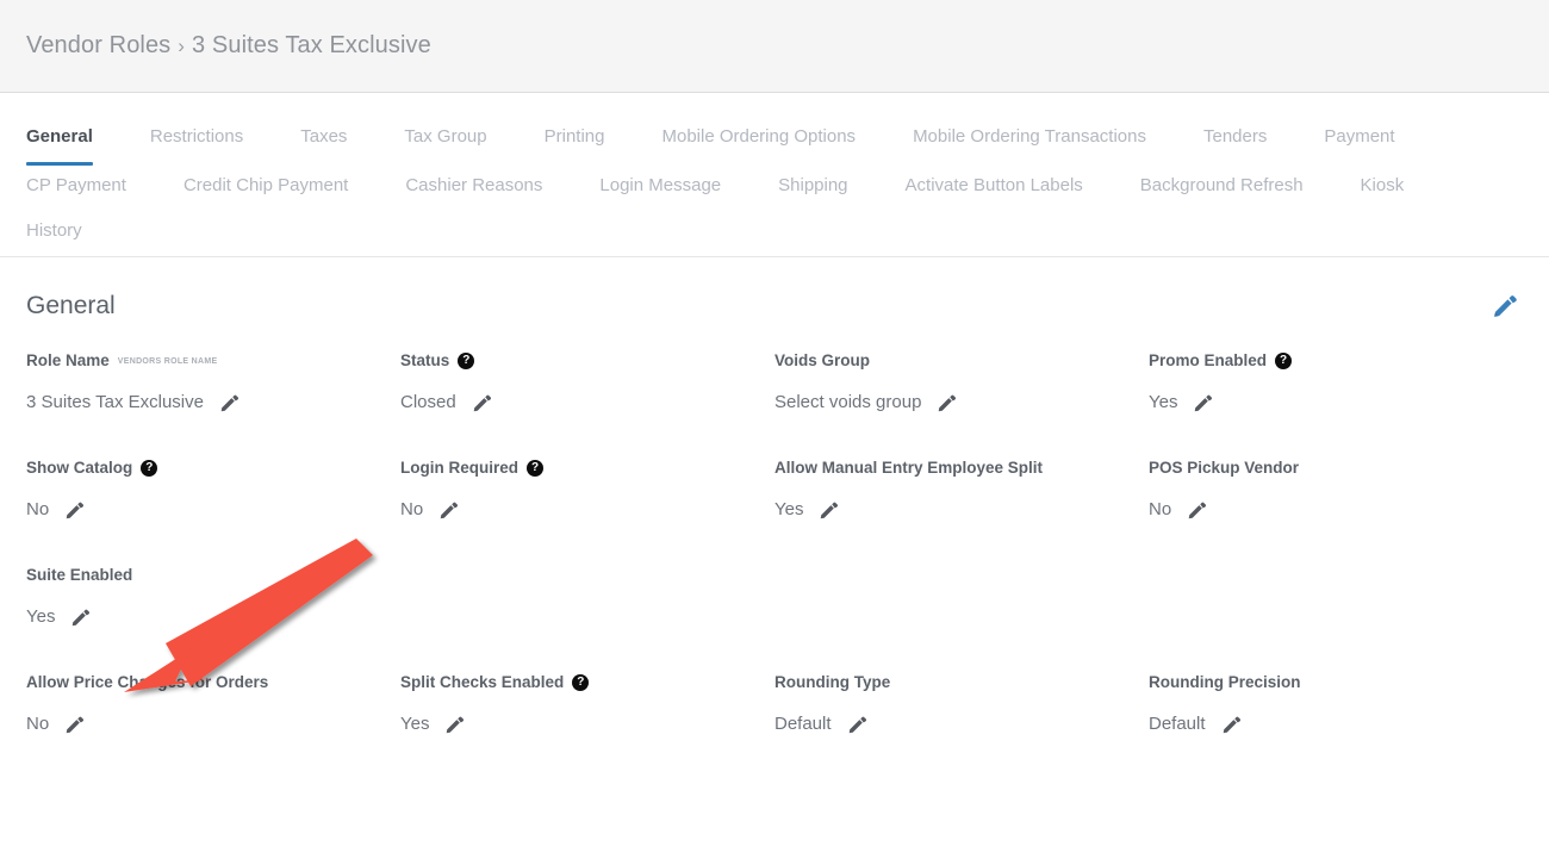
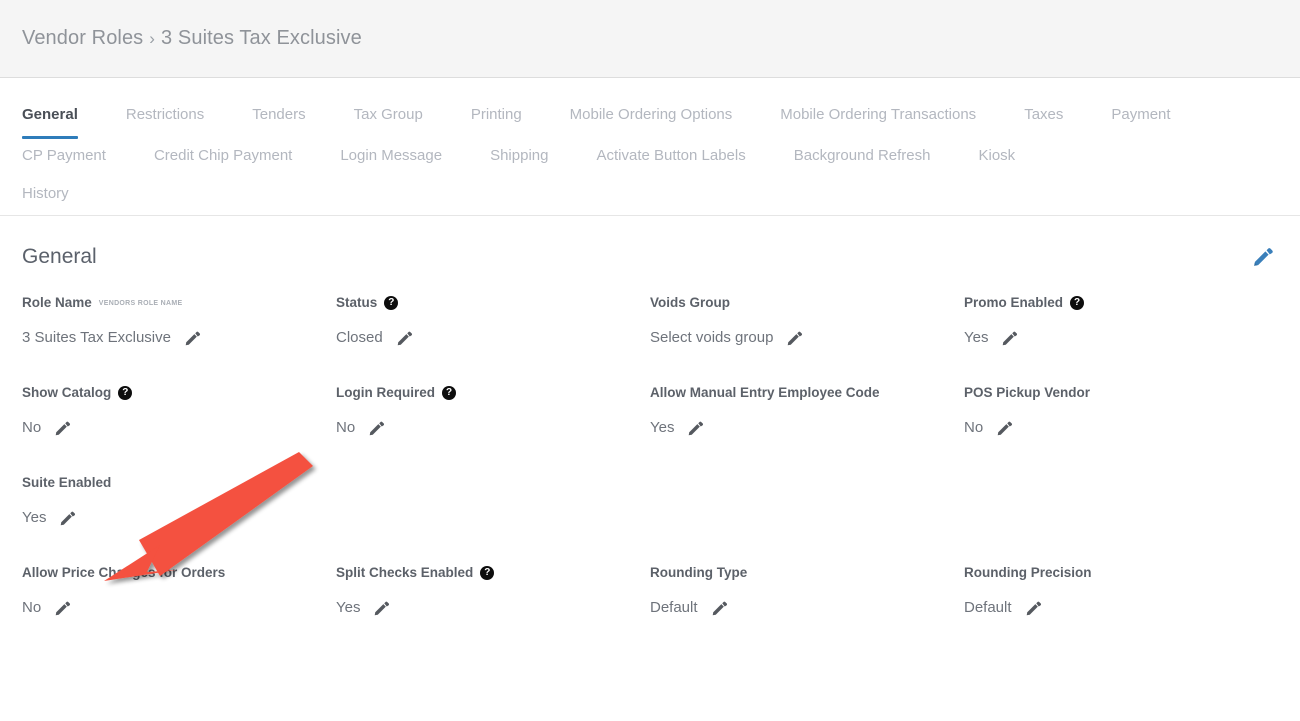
  Vendor Roles
  ›
  3 Suites Tax Exclusive
  General
  Restrictions
- Taxes
+ Tenders
  Tax Group
  Printing
  Mobile Ordering Options
  Mobile Ordering Transactions
- Tenders
+ Taxes
  Payment
  CP Payment
  Credit Chip Payment
- Cashier Reasons
  Login Message
  Shipping
  Activate Button Labels
  Background Refresh
  Kiosk
  History
  General
  Role Name
  3 Suites Tax Exclusive
  Status
  ?
  Closed
  Voids Group
  Select voids group
  Promo Enabled
  ?
  Yes
  Show Catalog
  ?
  No
  Login Required
  ?
  No
- Allow Manual Entry Employee Split
+ Allow Manual Entry Employee Code
  Yes
  POS Pickup Vendor
  No
  Suite Enabled
  Yes
  Allow Price Chor Orders
  No
  Split Checks Enabled
  ?
  Yes
  Rounding Type
  Default
  Rounding Precision
  Default
